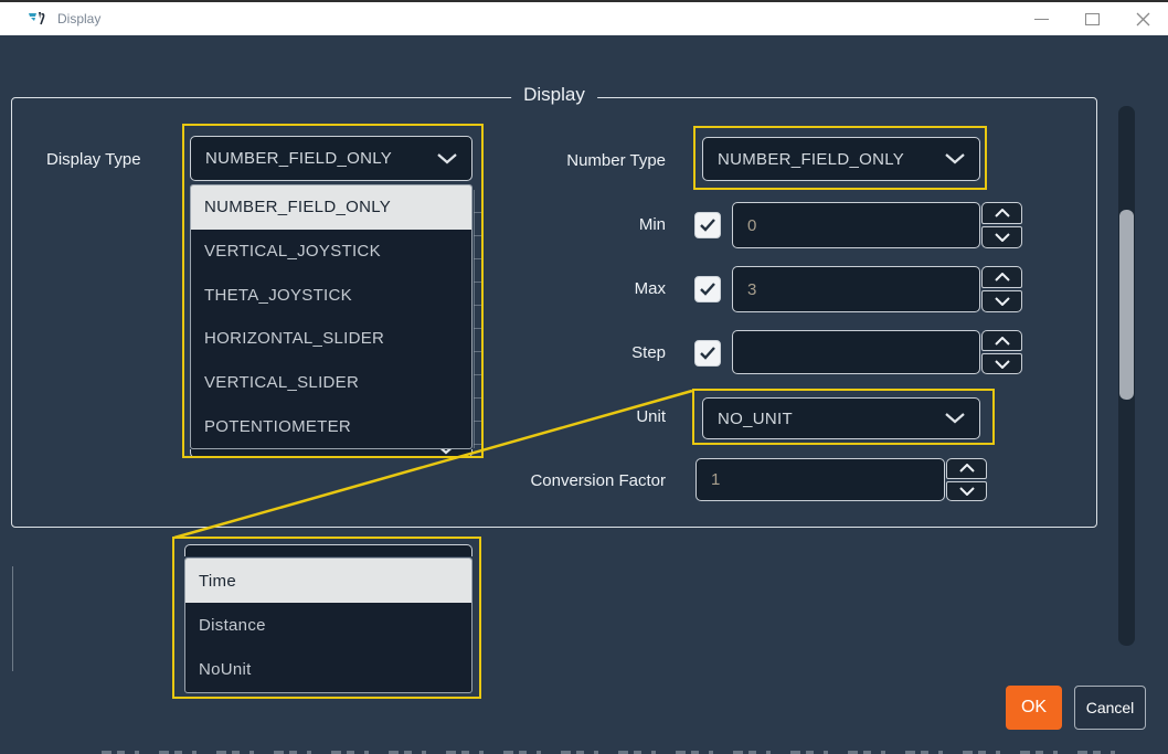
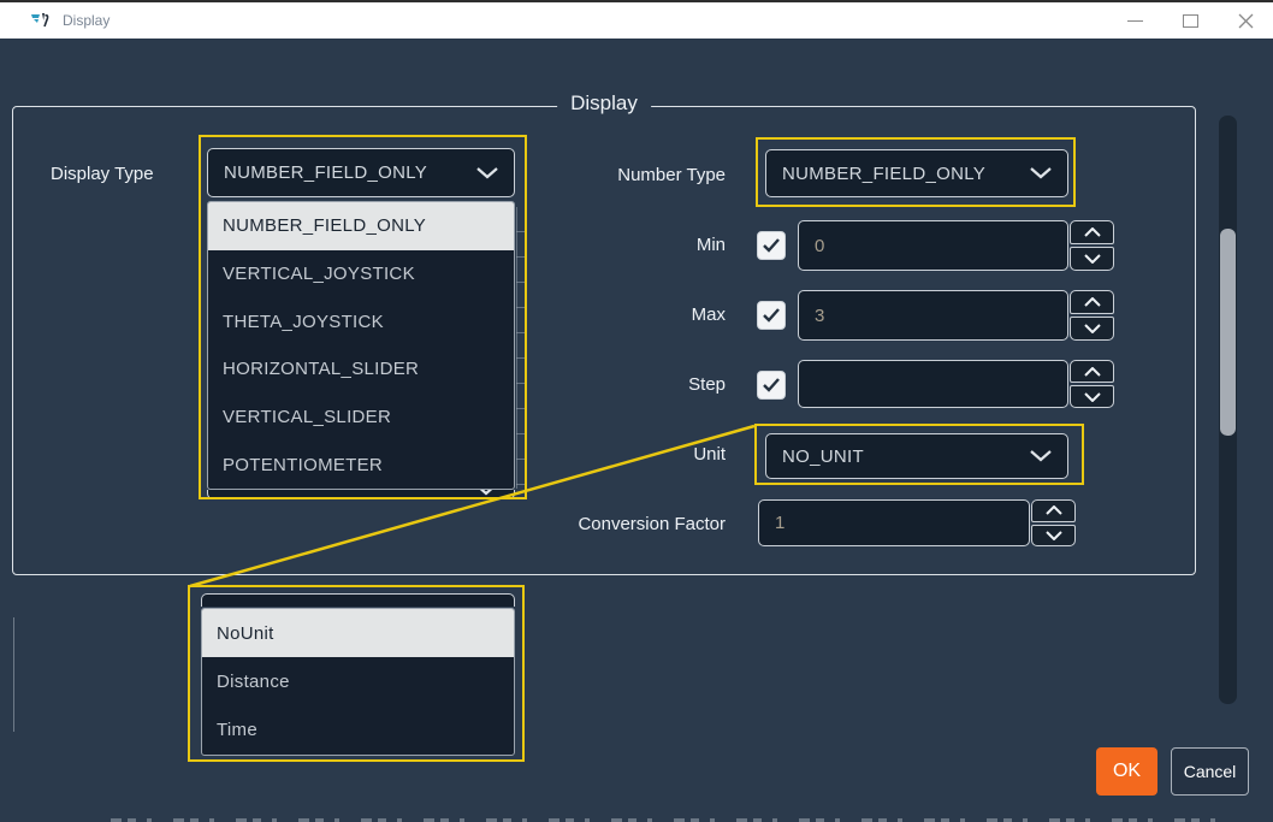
  Display
  Display
  Display Type
  NUMBER_FIELD_ONLY
  NUMBER_FIELD_ONLY
  VERTICAL_JOYSTICK
  THETA_JOYSTICK
  HORIZONTAL_SLIDER
  VERTICAL_SLIDER
  POTENTIOMETER
  Number Type
  Min
  Max
  Step
  Unit
  Conversion Factor
  NUMBER_FIELD_ONLY
  0
  3
  NO_UNIT
  1
- Time
+ NoUnit
  Distance
- NoUnit
+ Time
  OK
  Cancel
